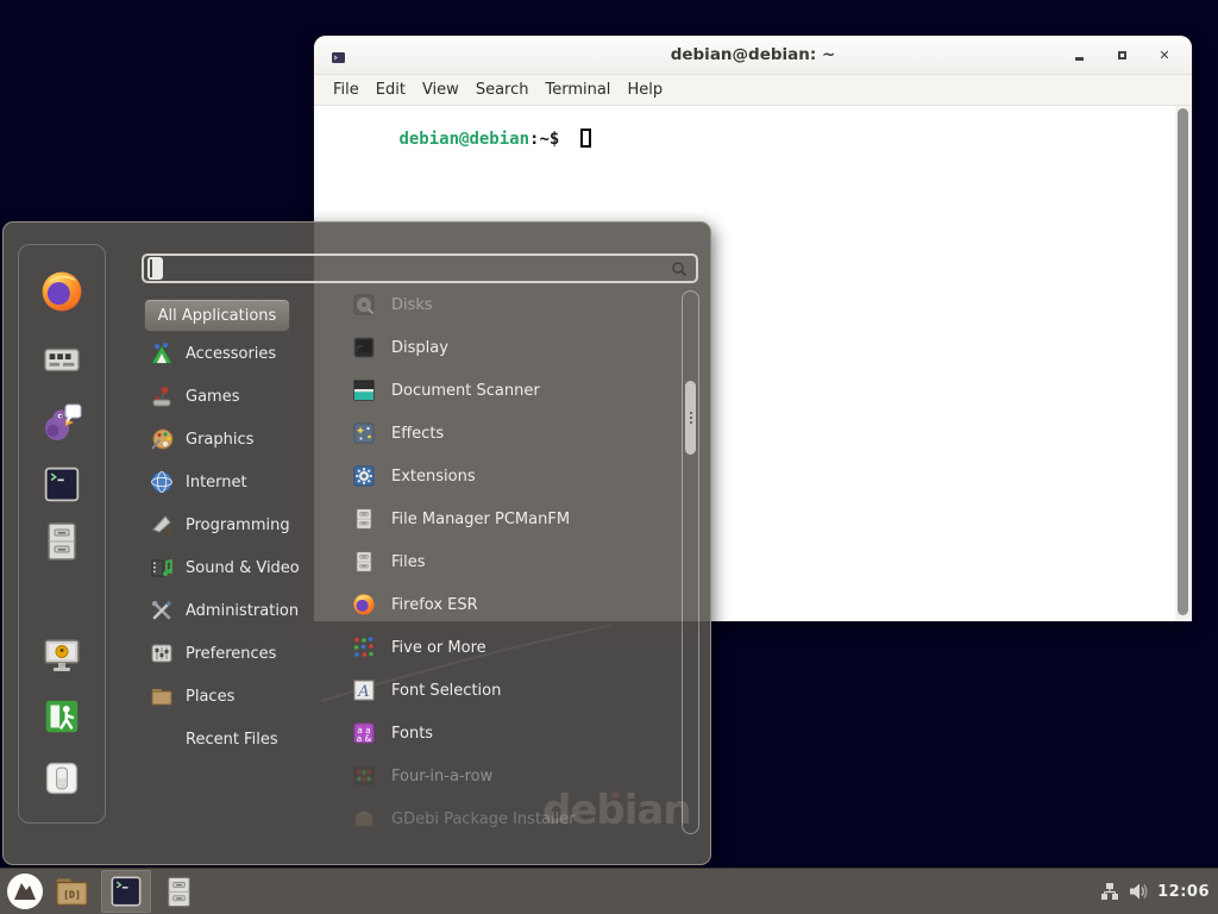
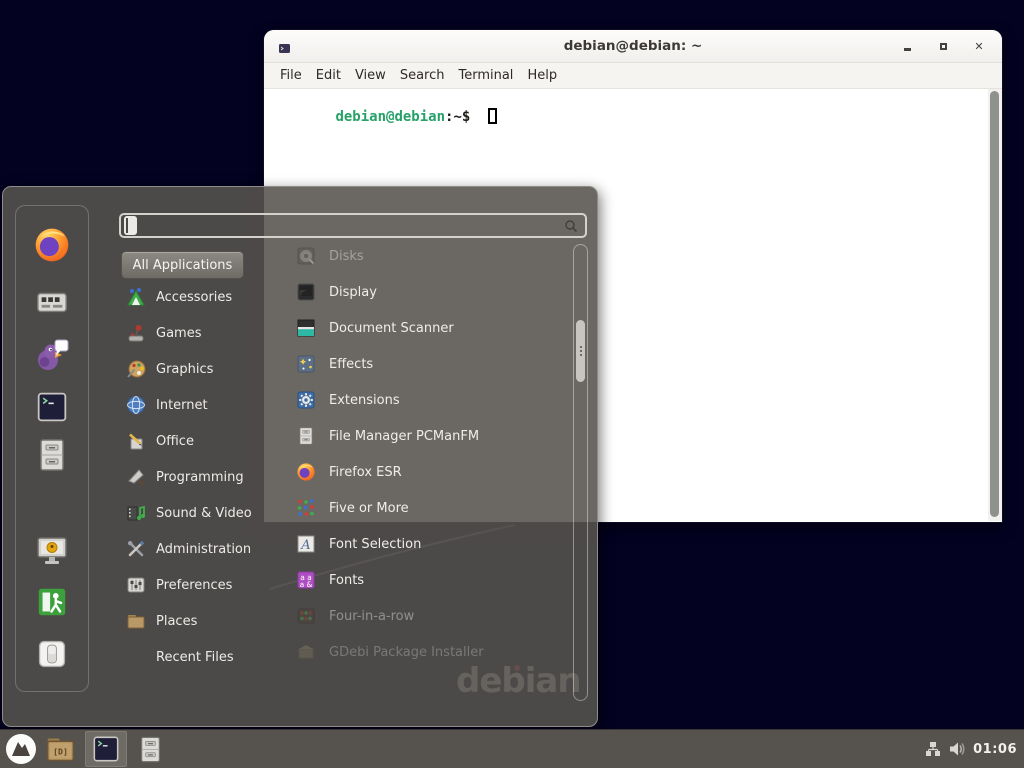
  debian
  debian@debian: ~
  ✕
  File
  Edit
  View
  Search
  Terminal
  Help
  debian@debian:~$
  All Applications
  Accessories
  Games
  Graphics
  Internet
+ Office
  Programming
  Sound & Video
  Administration
  Preferences
  Places
  Recent Files
  Disks
  Display
  Document Scanner
  Effects
  Extensions
  File Manager PCManFM
- Files
  Firefox ESR
  Five or More
  A
  Font Selection
  a a
  a &
  Fonts
  Four-in-a-row
  GDebi Package Installer
  [D]
- 12:06
+ 01:06
